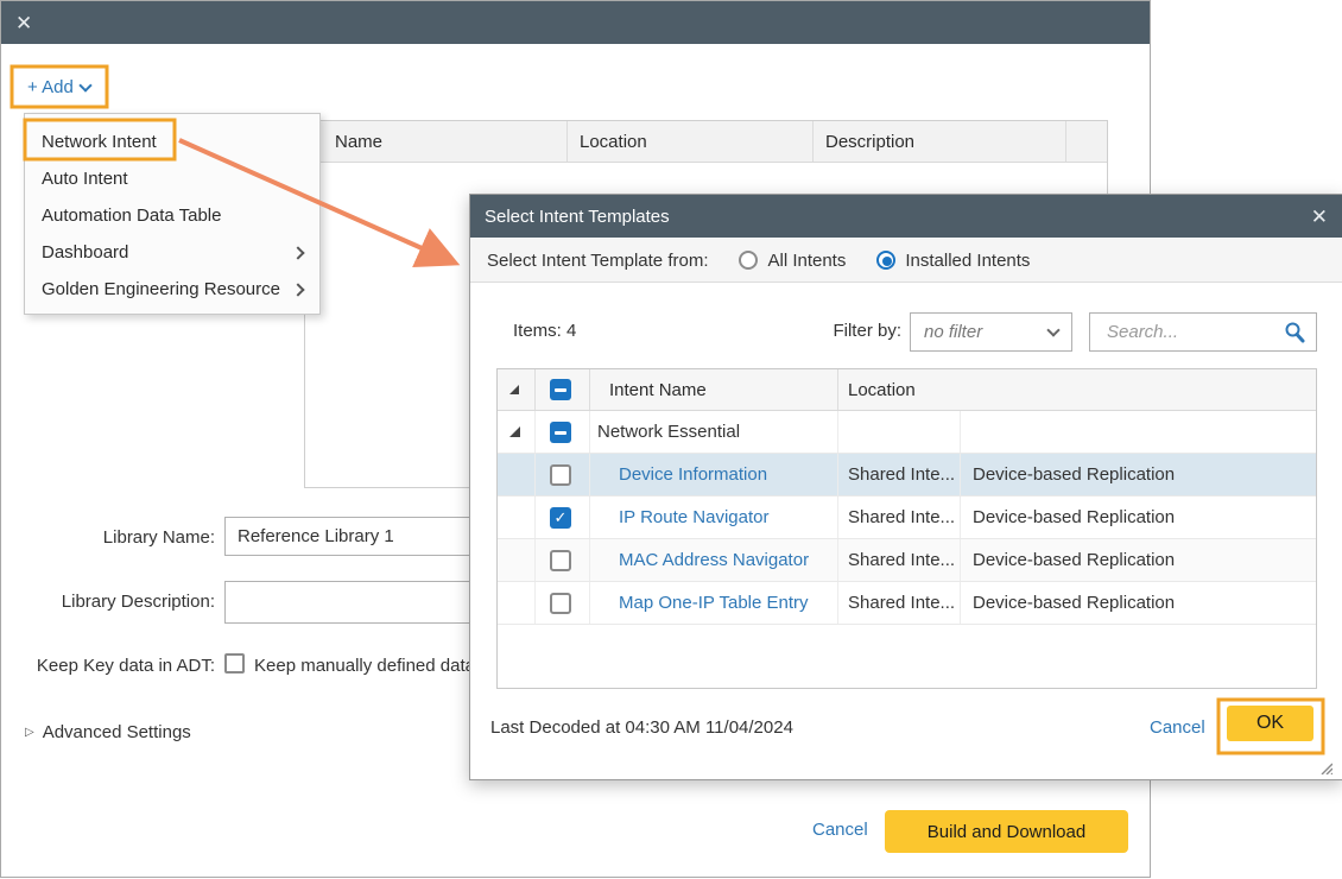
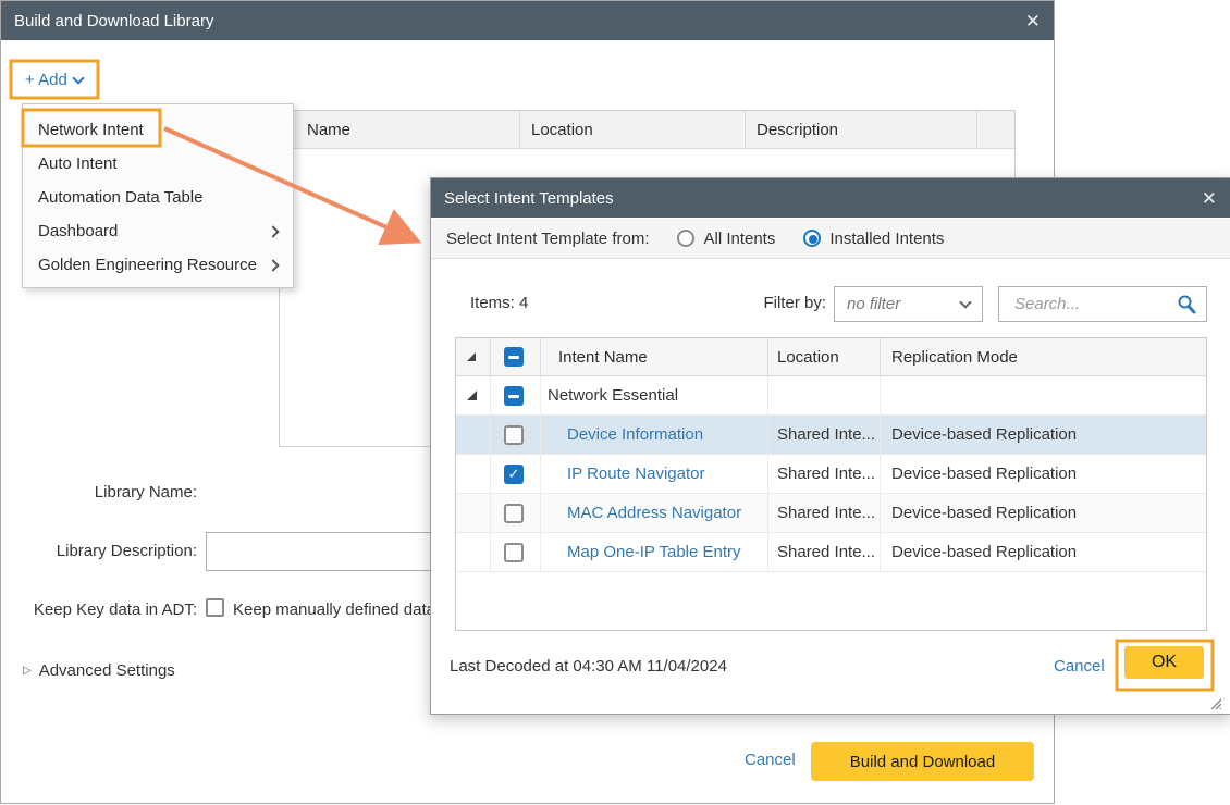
+ Build and Download Library
  ✕
  + Add
  Name
  Location
  Description
  Library Name:
- Reference Library 1
  Library Description:
  Keep Key data in ADT:
  Keep manually defined dat
  ▷
  Advanced Settings
  Cancel
  Build and Download
  Network Intent
  Auto Intent
  Automation Data Table
  Dashboard
  Golden Engineering Resource
  Select Intent Templates
  ✕
  Select Intent Template from:
  All Intents
  Installed Intents
  Items: 4
  Filter by:
  no filter
  Search...
  Intent Name
  Location
+ Replication Mode
  Network Essential
  Device Information
  Shared Inte...
  Device-based Replication
  ✓
  IP Route Navigator
  Shared Inte...
  Device-based Replication
  MAC Address Navigator
  Shared Inte...
  Device-based Replication
  Map One-IP Table Entry
  Shared Inte...
  Device-based Replication
  Last Decoded at 04:30 AM 11/04/2024
  Cancel
  OK
